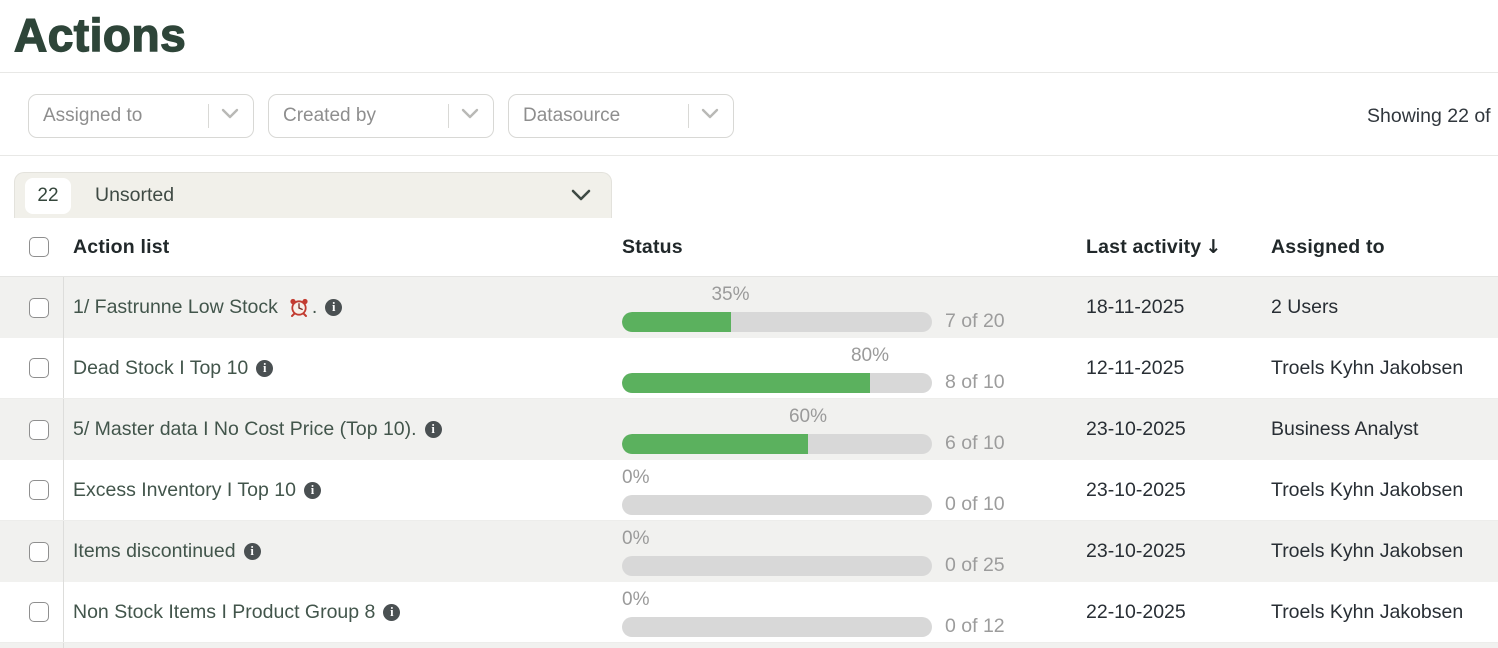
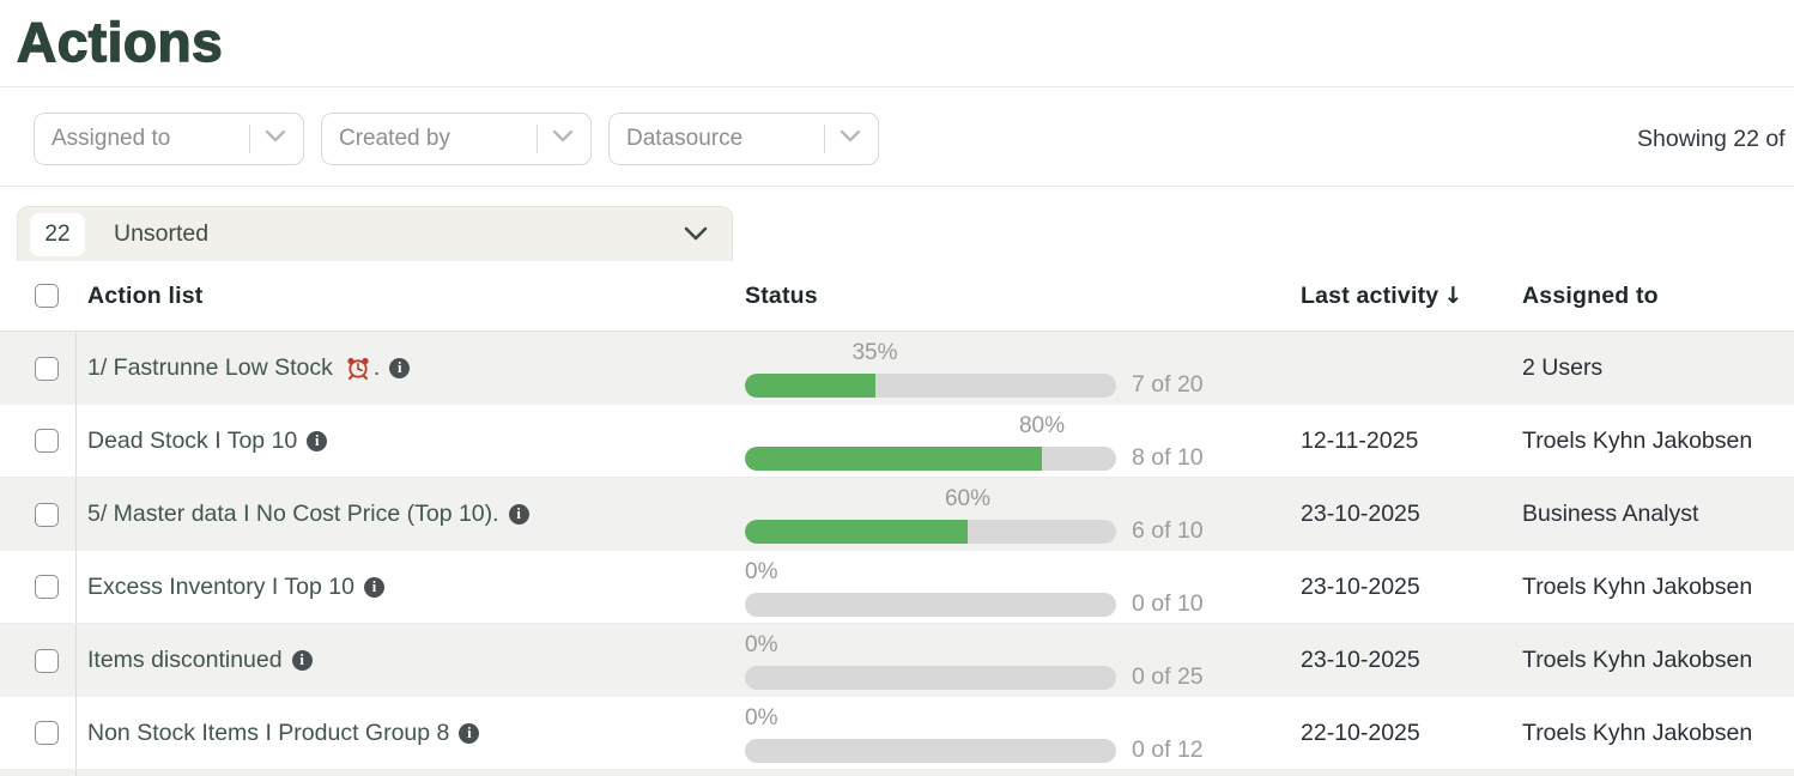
  Actions
  Assigned to
  Created by
  Datasource
  Showing 22 of
  22
  Unsorted
  Action list
  Status
  Last activity
  ↓
  Assigned to
  1/ Fastrunne Low Stock
  .
  i
  35%
  7 of 20
- 18-11-2025
  2 Users
  Dead Stock I Top 10
  i
  80%
  8 of 10
  12-11-2025
  Troels Kyhn Jakobsen
  5/ Master data I No Cost Price (Top 10).
  i
  60%
  6 of 10
  23-10-2025
  Business Analyst
  Excess Inventory I Top 10
  i
  0%
  0 of 10
  23-10-2025
  Troels Kyhn Jakobsen
  Items discontinued
  i
  0%
  0 of 25
  23-10-2025
  Troels Kyhn Jakobsen
  Non Stock Items I Product Group 8
  i
  0%
  0 of 12
  22-10-2025
  Troels Kyhn Jakobsen
